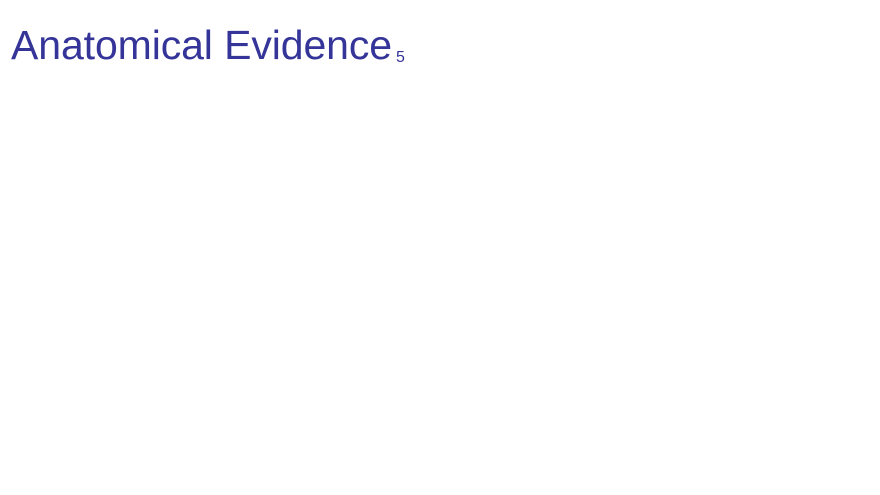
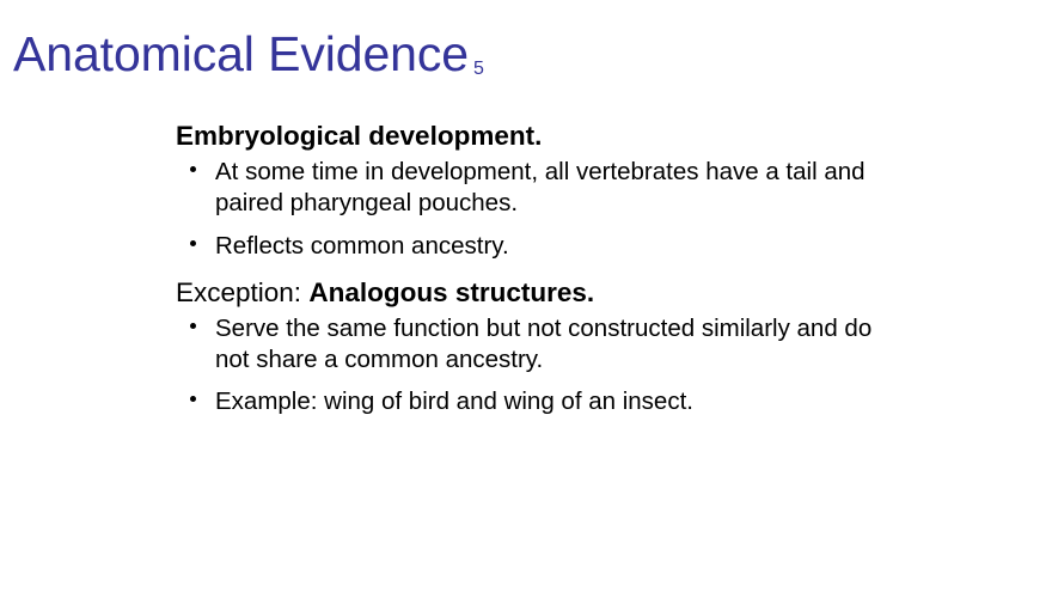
  Anatomical Evidence 5
+ Embryological development.
+ At some time in development, all vertebrates have a tail and paired pharyngeal pouches.
+ Reflects common ancestry.
+ Exception: Analogous structures.
+ Serve the same function but not constructed similarly and do not share a common ancestry.
+ Example: wing of bird and wing of an insect.
